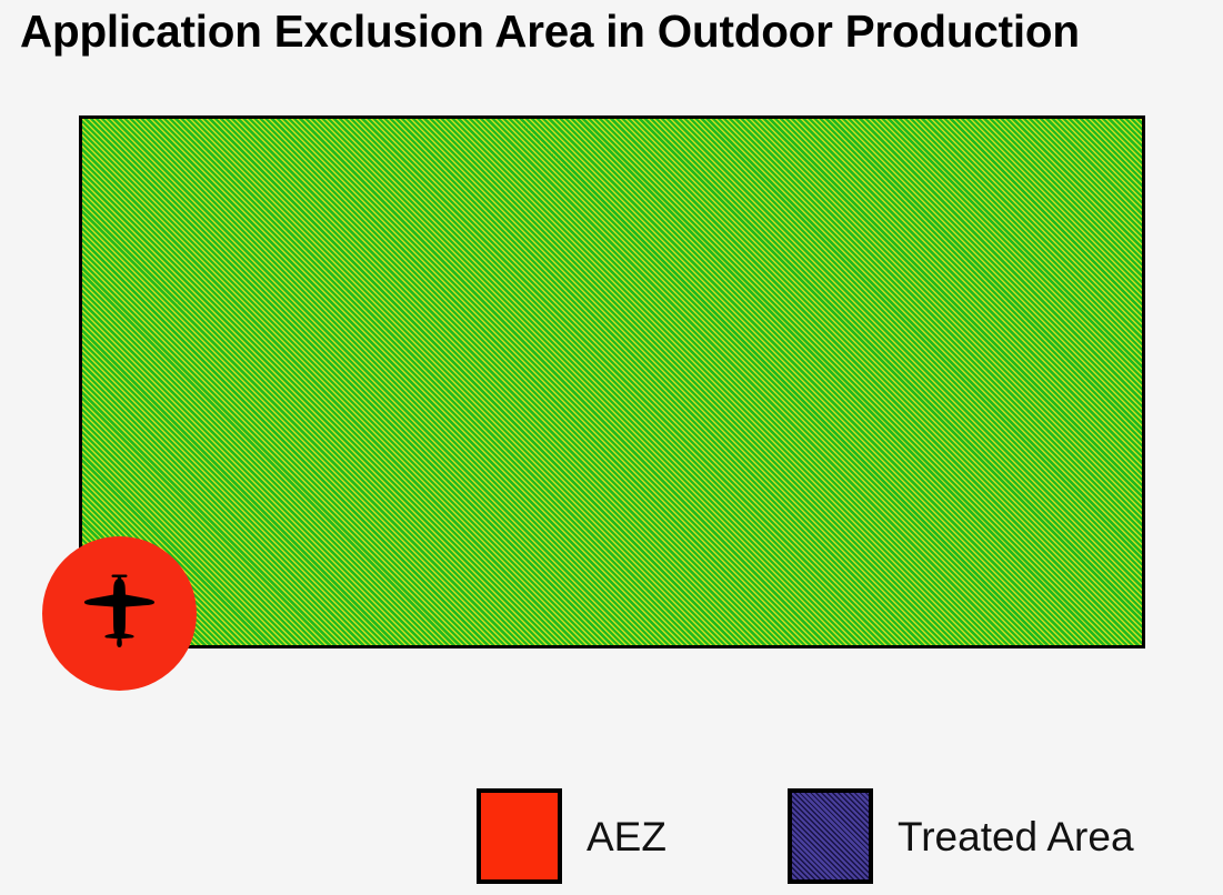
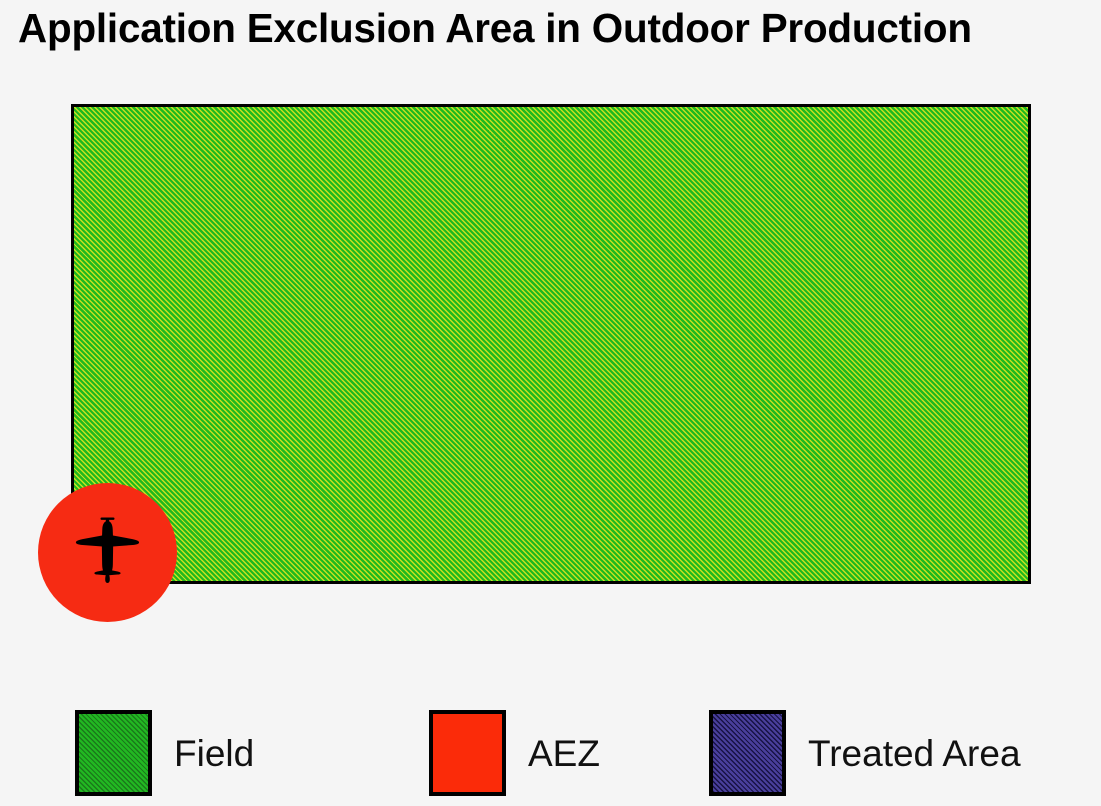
  Application Exclusion Area in Outdoor Production
+ Field
  AEZ
  Treated Area
